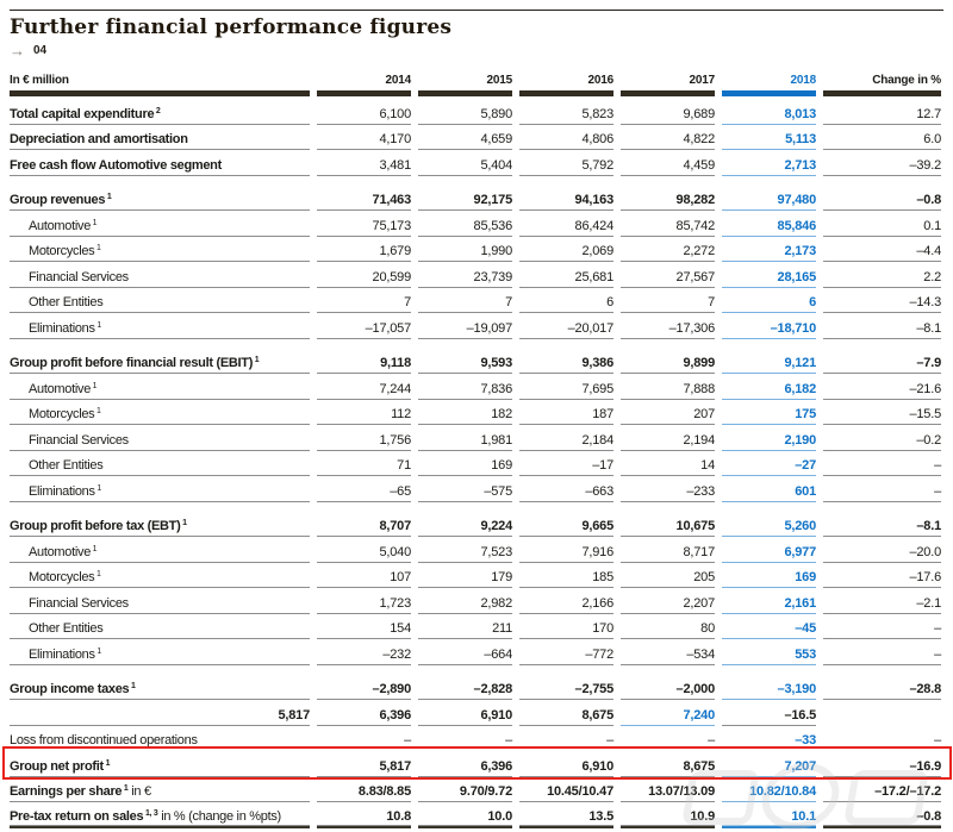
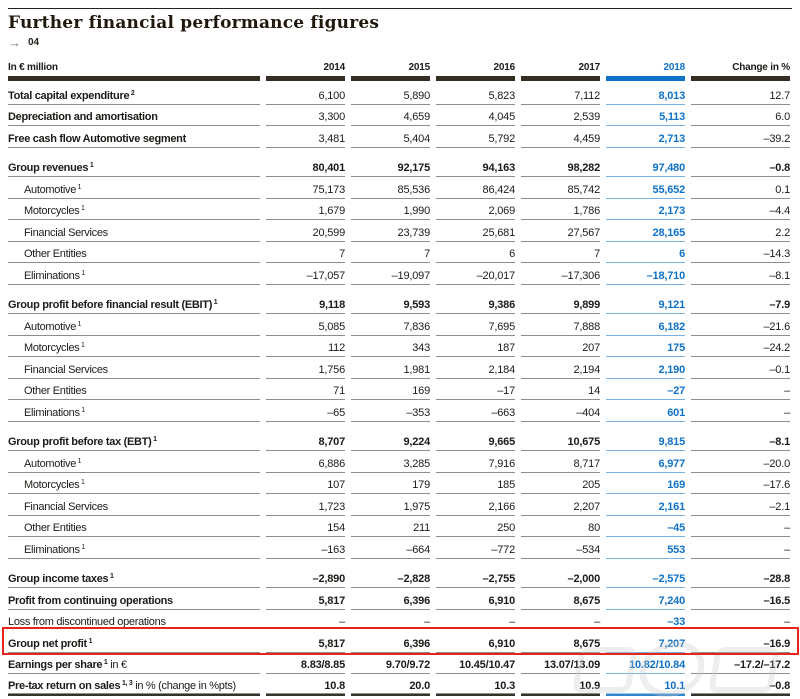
  Further financial performance figures
  →
  04
  In € million
  2014
  2015
  2016
  2017
  2018
  Change in %
  Total capital expenditure
  6,100
  5,890
  5,823
- 9,689
+ 7,112
  8,013
  12.7
  Depreciation and amortisation
- 4,170
+ 3,300
  4,659
- 4,806
+ 4,045
- 4,822
+ 2,539
  5,113
  6.0
  Free cash flow Automotive segment
  3,481
  5,404
  5,792
  4,459
  2,713
  –39.2
  Group revenues
- 71,463
+ 80,401
  92,175
  94,163
  98,282
  97,480
  –0.8
  Automotive
  75,173
  85,536
  86,424
  85,742
- 85,846
+ 55,652
  0.1
  Motorcycles
  1,679
  1,990
  2,069
- 2,272
+ 1,786
  2,173
  –4.4
  Financial Services
  20,599
  23,739
  25,681
  27,567
  28,165
  2.2
  Other Entities
  7
  7
  6
  7
  6
  –14.3
  Eliminations
  –17,057
  –19,097
  –20,017
  –17,306
  –18,710
  –8.1
  Group profit before financial result (EBIT)
  9,118
  9,593
  9,386
  9,899
  9,121
  –7.9
  Automotive
- 7,244
+ 5,085
  7,836
  7,695
  7,888
  6,182
  –21.6
  Motorcycles
  112
- 182
+ 343
  187
  207
  175
- –15.5
+ –24.2
  Financial Services
  1,756
  1,981
  2,184
  2,194
  2,190
- –0.2
+ –0.1
  Other Entities
  71
  169
  –17
  14
  –27
  –
  Eliminations
  –65
- –575
+ –353
  –663
- –233
+ –404
  601
  –
  Group profit before tax (EBT)
  8,707
  9,224
  9,665
  10,675
- 5,260
+ 9,815
  –8.1
  Automotive
- 5,040
+ 6,886
- 7,523
+ 3,285
  7,916
  8,717
  6,977
  –20.0
  Motorcycles
  107
  179
  185
  205
  169
  –17.6
  Financial Services
  1,723
- 2,982
+ 1,975
  2,166
  2,207
  2,161
  –2.1
  Other Entities
  154
  211
- 170
+ 250
  80
  –45
  –
  Eliminations
- –232
+ –163
  –664
  –772
  –534
  553
  –
  Group income taxes
  –2,890
  –2,828
  –2,755
  –2,000
- –3,190
+ –2,575
  –28.8
+ Profit from continuing operations
  5,817
  6,396
  6,910
  8,675
  7,240
  –16.5
  Loss from discontinued operations
  –
  –
  –
  –
  –33
  –
  Group net profit
  5,817
  6,396
  6,910
  8,675
  7,207
  –16.9
  Earnings per share in €
  8.83/8.85
  9.70/9.72
  10.45/10.47
  13.07/13.09
  10.82/10.84
  –17.2/–17.2
  Pre-tax return on sales in % (change in %pts)
  10.8
- 10.0
+ 20.0
- 13.5
+ 10.3
  10.9
  10.1
  –0.8
